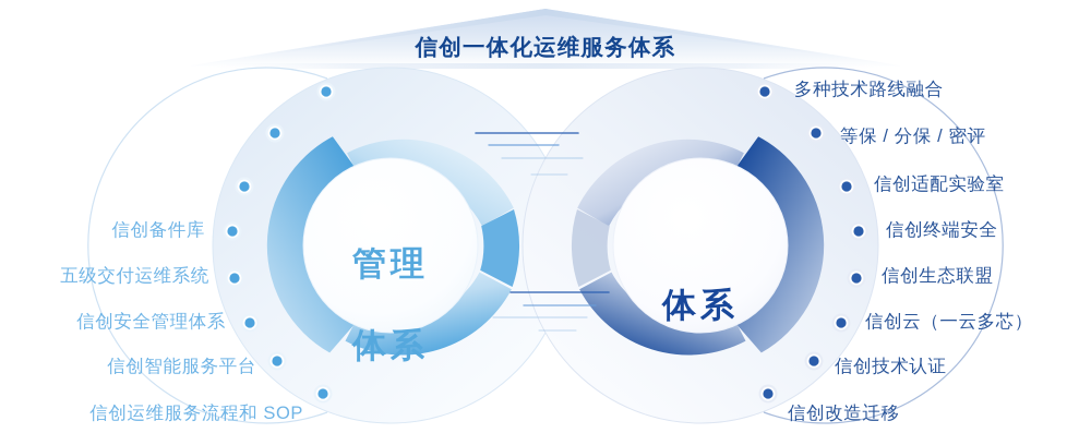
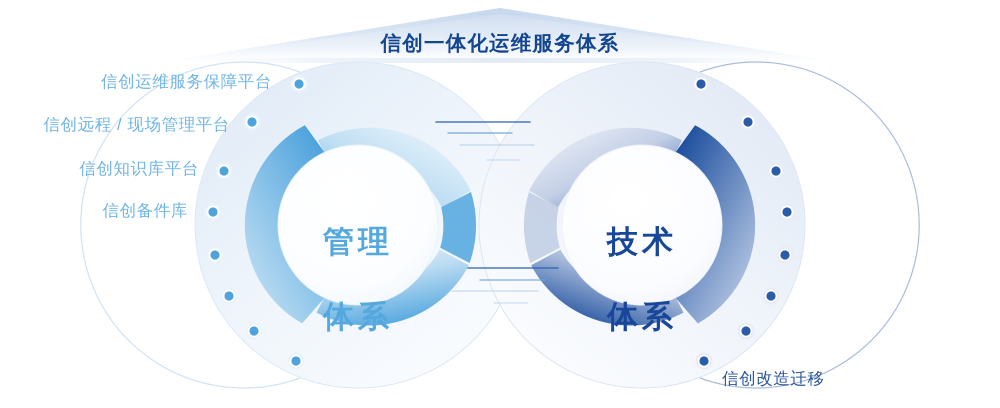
  信创一体化运维服务体系
+ 信创运维服务保障平台
+ 信创远程 / 现场管理平台
+ 信创知识库平台
  信创备件库
- 五级交付运维系统
- 信创安全管理体系
- 信创智能服务平台
- 信创运维服务流程和 SOP
- 多种技术路线融合
- 等保 / 分保 / 密评
- 信创适配实验室
- 信创终端安全
- 信创生态联盟
- 信创云（一云多芯）
- 信创技术认证
  信创改造迁移
  管理
  体系
+ 技术
  体系
